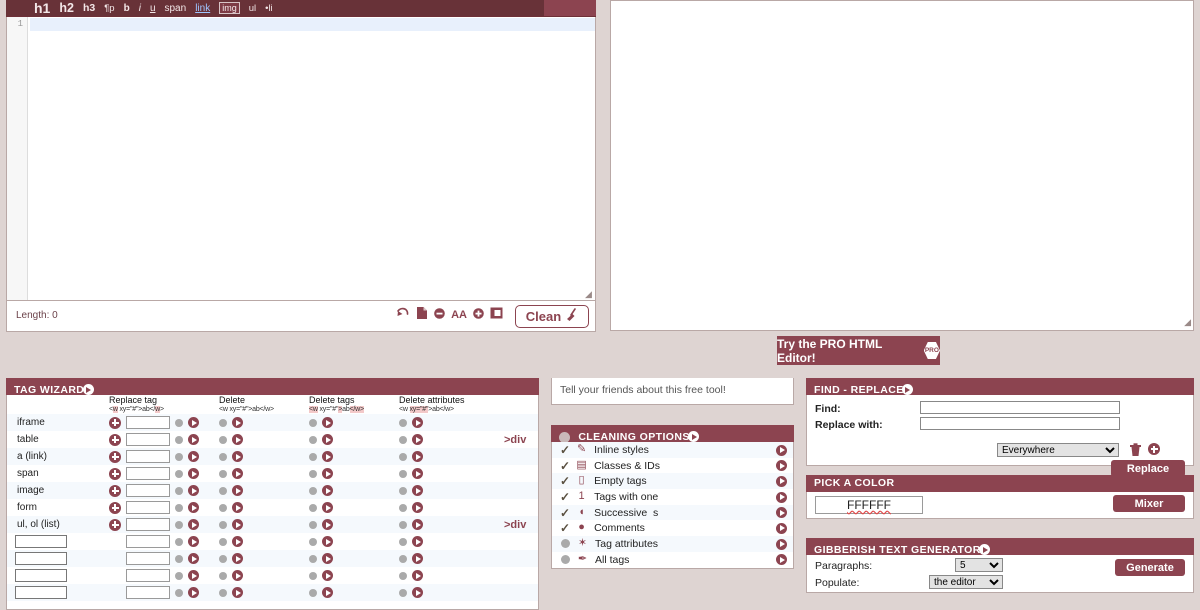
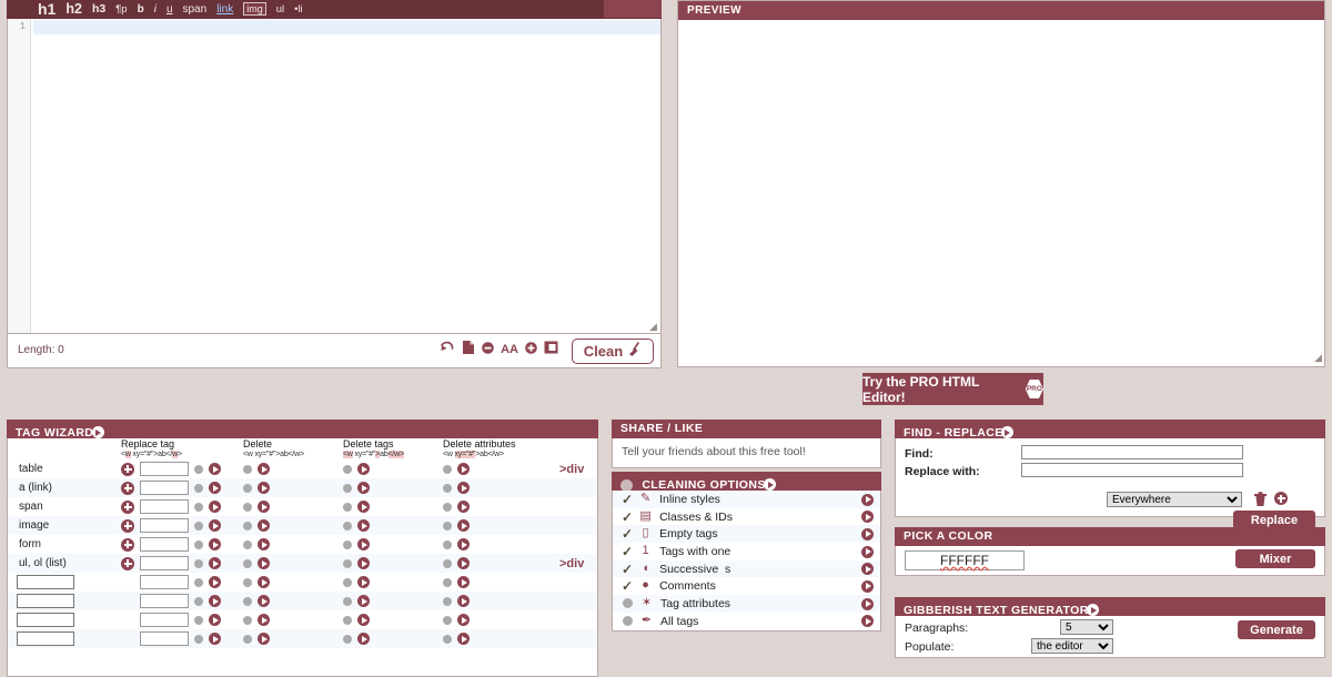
  h1
  h2
  h3
  ¶p
  b
  i
  u
  span
  link
  img
  ul
  •li
  1
  ◢
  Length: 0
  AA
  Clean
+ PREVIEW
  ◢
  Try the PRO HTML Editor!
  TAG WIZARD
- iframe
  table					>div
  a (link)
  span
  image
  form
  ul, ol (list)					>div
+ SHARE / LIKE
  Tell your friends about this free tool!
  CLEANING OPTIONS
  ✓
  ✎
  Inline styles
  ✓
  ▤
  Classes & IDs
  ✓
  ▯
  Empty tags
  ✓
  1
  Tags with one
  ✓
  ◖
  Successive s
  ✓
  ●
  Comments
  ✶
  Tag attributes
  ✒
  All tags
  FIND - REPLACE
  Find:
  Replace with:
  Everywhere
  Replace
  PICK A COLOR
  FFFFFF
  Mixer
  GIBBERISH TEXT GENERATOR
  Paragraphs:
  5
  Populate:
  the editor
  Generate
